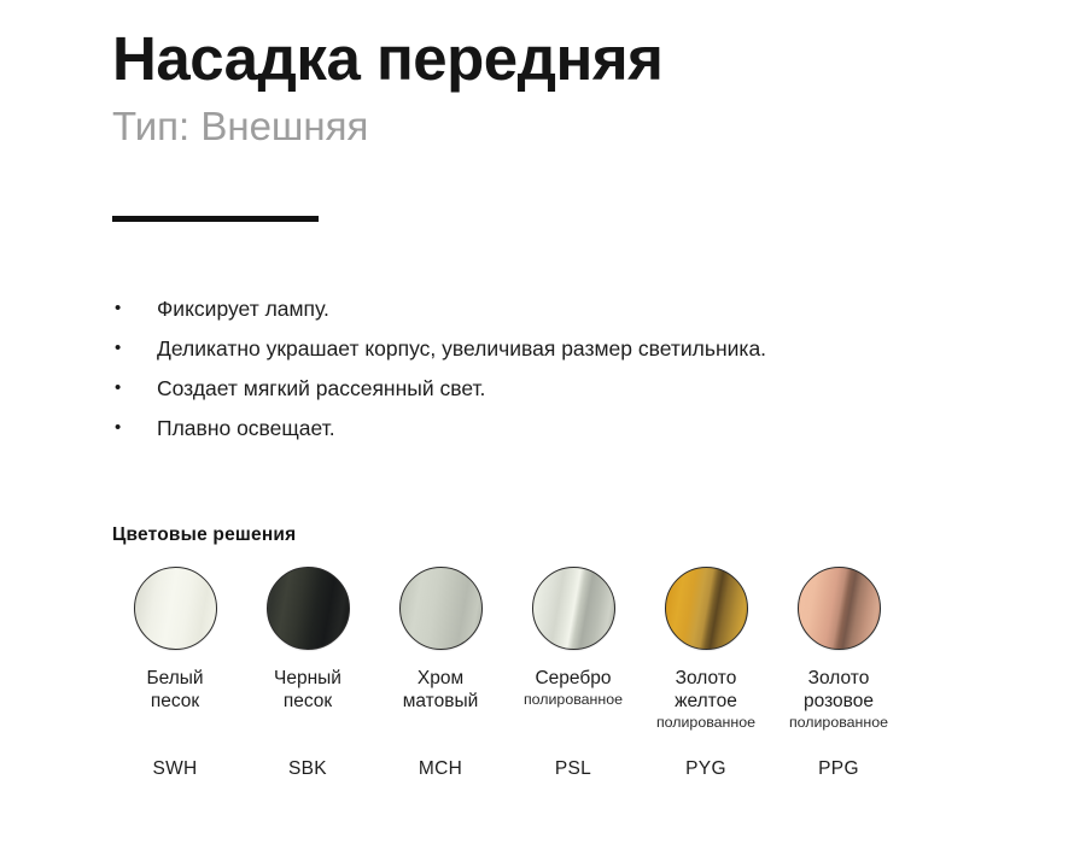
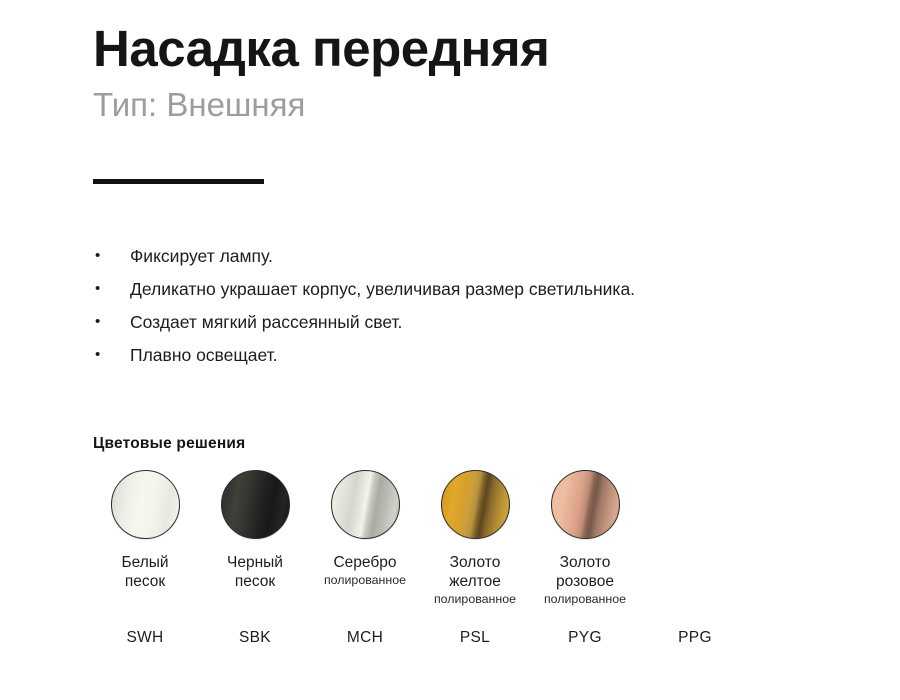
  Насадка передняя
  Тип: Внешняя
  •
  Фиксирует лампу.
  •
  Деликатно украшает корпус, увеличивая размер светильника.
  •
  Создает мягкий рассеянный свет.
  •
  Плавно освещает.
  Цветовые решения
  Белый
  песок
  Черный
  песок
- Хром
- матовый
  Серебро
  полированное
  Золото
  желтое
  полированное
  Золото
  розовое
  полированное
  SWH
  SBK
  MCH
  PSL
  PYG
  PPG
